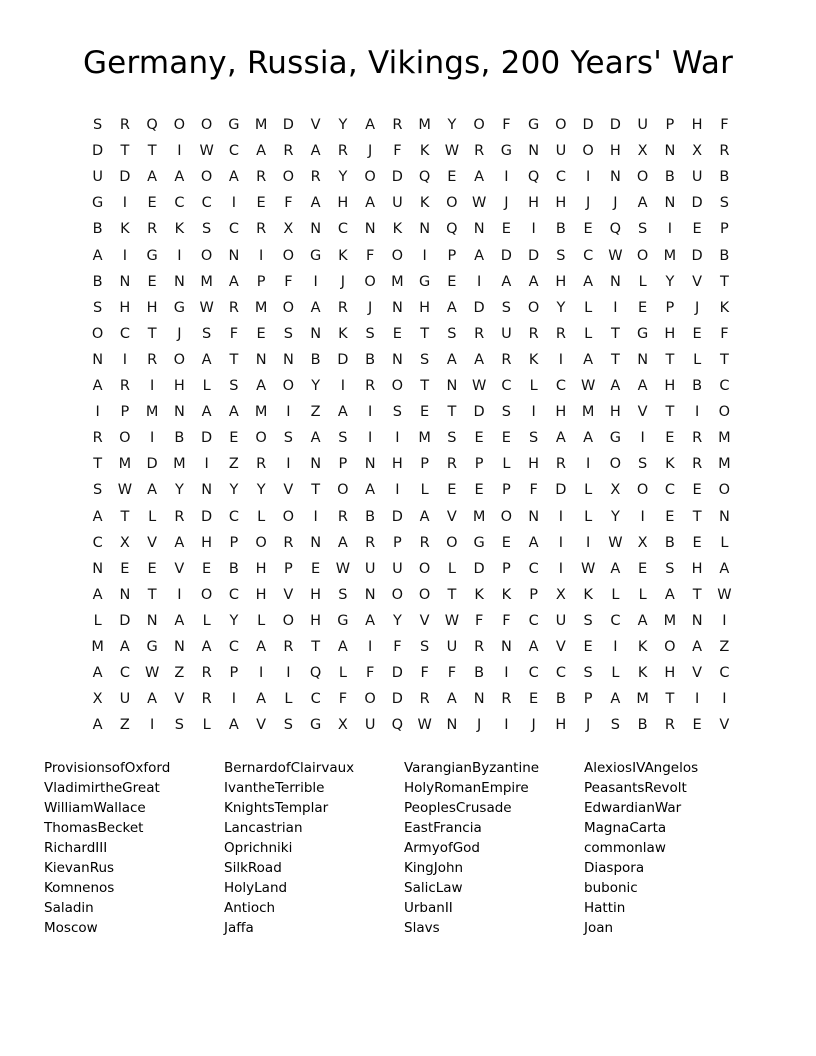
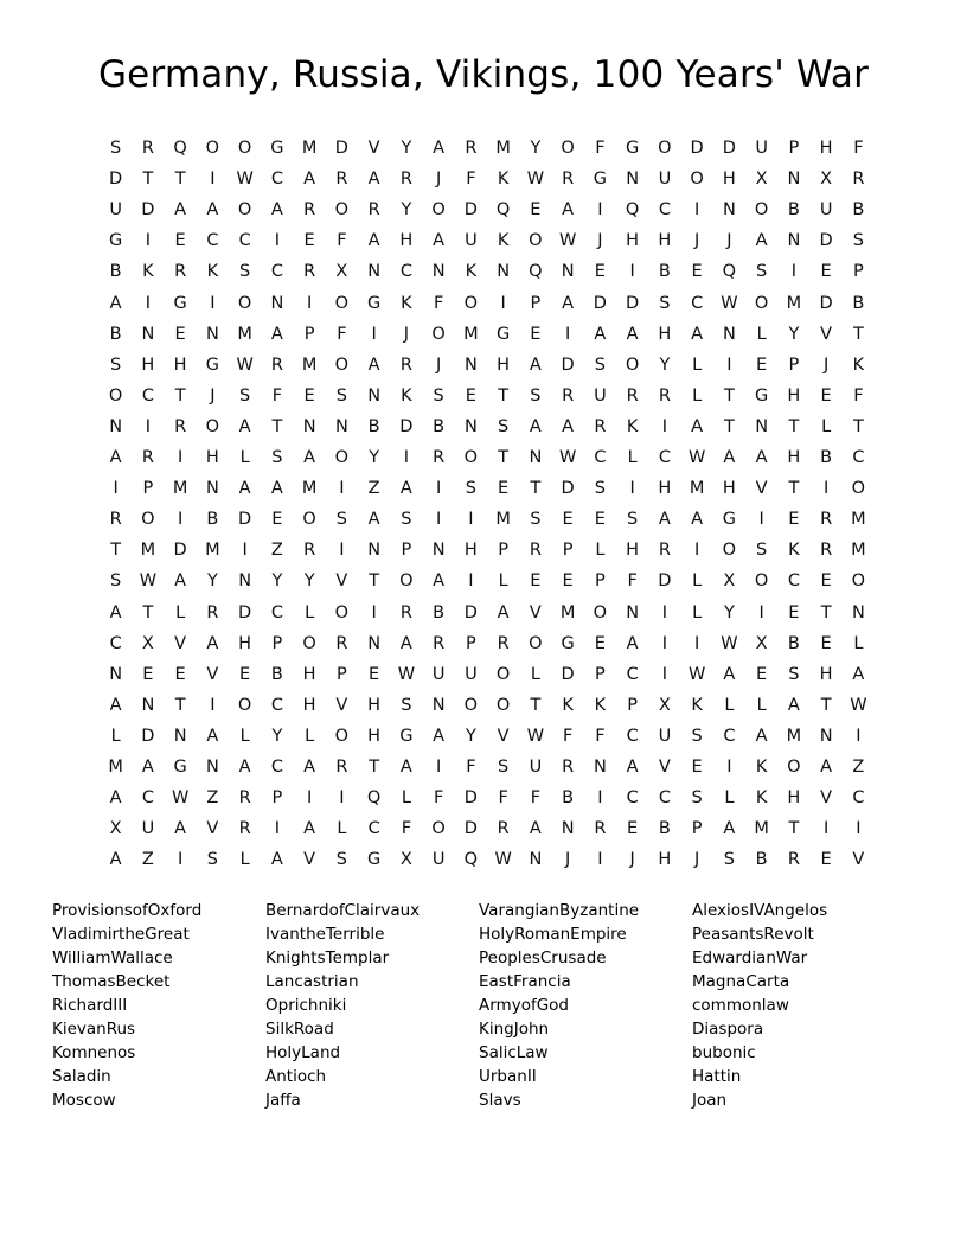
- Germany, Russia, Vikings, 200 Years' War
+ Germany, Russia, Vikings, 100 Years' War
  S	R	Q	O	O	G	M	D	V	Y	A	R	M	Y	O	F	G	O	D	D	U	P	H	F
  D	T	T	I	W	C	A	R	A	R	J	F	K	W	R	G	N	U	O	H	X	N	X	R
  U	D	A	A	O	A	R	O	R	Y	O	D	Q	E	A	I	Q	C	I	N	O	B	U	B
  G	I	E	C	C	I	E	F	A	H	A	U	K	O	W	J	H	H	J	J	A	N	D	S
  B	K	R	K	S	C	R	X	N	C	N	K	N	Q	N	E	I	B	E	Q	S	I	E	P
  A	I	G	I	O	N	I	O	G	K	F	O	I	P	A	D	D	S	C	W	O	M	D	B
  B	N	E	N	M	A	P	F	I	J	O	M	G	E	I	A	A	H	A	N	L	Y	V	T
  S	H	H	G	W	R	M	O	A	R	J	N	H	A	D	S	O	Y	L	I	E	P	J	K
  O	C	T	J	S	F	E	S	N	K	S	E	T	S	R	U	R	R	L	T	G	H	E	F
  N	I	R	O	A	T	N	N	B	D	B	N	S	A	A	R	K	I	A	T	N	T	L	T
  A	R	I	H	L	S	A	O	Y	I	R	O	T	N	W	C	L	C	W	A	A	H	B	C
  I	P	M	N	A	A	M	I	Z	A	I	S	E	T	D	S	I	H	M	H	V	T	I	O
  R	O	I	B	D	E	O	S	A	S	I	I	M	S	E	E	S	A	A	G	I	E	R	M
  T	M	D	M	I	Z	R	I	N	P	N	H	P	R	P	L	H	R	I	O	S	K	R	M
  S	W	A	Y	N	Y	Y	V	T	O	A	I	L	E	E	P	F	D	L	X	O	C	E	O
  A	T	L	R	D	C	L	O	I	R	B	D	A	V	M	O	N	I	L	Y	I	E	T	N
  C	X	V	A	H	P	O	R	N	A	R	P	R	O	G	E	A	I	I	W	X	B	E	L
  N	E	E	V	E	B	H	P	E	W	U	U	O	L	D	P	C	I	W	A	E	S	H	A
  A	N	T	I	O	C	H	V	H	S	N	O	O	T	K	K	P	X	K	L	L	A	T	W
  L	D	N	A	L	Y	L	O	H	G	A	Y	V	W	F	F	C	U	S	C	A	M	N	I
  M	A	G	N	A	C	A	R	T	A	I	F	S	U	R	N	A	V	E	I	K	O	A	Z
  A	C	W	Z	R	P	I	I	Q	L	F	D	F	F	B	I	C	C	S	L	K	H	V	C
  X	U	A	V	R	I	A	L	C	F	O	D	R	A	N	R	E	B	P	A	M	T	I	I
  A	Z	I	S	L	A	V	S	G	X	U	Q	W	N	J	I	J	H	J	S	B	R	E	V
  ProvisionsofOxford
  VladimirtheGreat
  WilliamWallace
  ThomasBecket
  RichardIII
  KievanRus
  Komnenos
  Saladin
  Moscow
  BernardofClairvaux
  IvantheTerrible
  KnightsTemplar
  Lancastrian
  Oprichniki
  SilkRoad
  HolyLand
  Antioch
  Jaffa
  VarangianByzantine
  HolyRomanEmpire
  PeoplesCrusade
  EastFrancia
  ArmyofGod
  KingJohn
  SalicLaw
  UrbanII
  Slavs
  AlexiosIVAngelos
  PeasantsRevolt
  EdwardianWar
  MagnaCarta
  commonlaw
  Diaspora
  bubonic
  Hattin
  Joan
